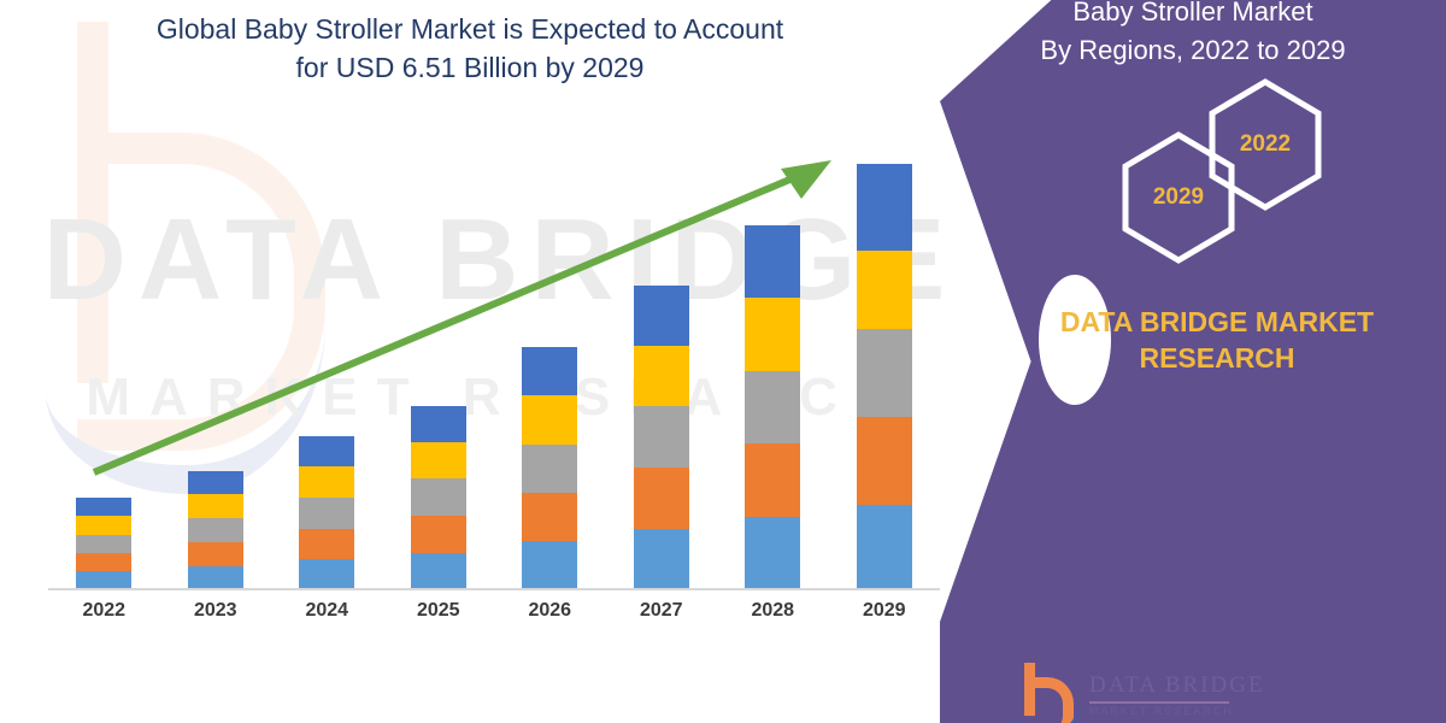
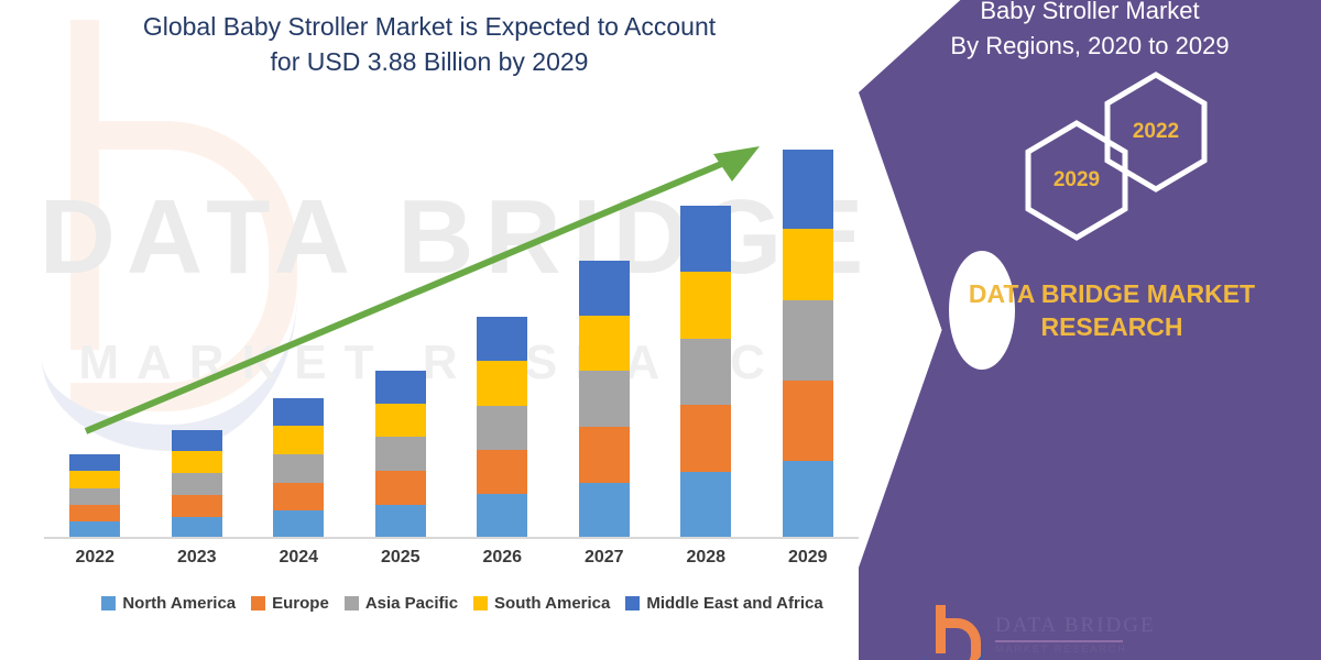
  DATA BRIDGE
  MARKET RSAC
  Global Baby Stroller Market is Expected to Account
- for USD 6.51 Billion by 2029
+ for USD 3.88 Billion by 2029
  2022
  2023
  2024
  2025
  2026
  2027
  2028
  2029
+ North America
+ Europe
+ Asia Pacific
+ South America
+ Middle East and Africa
  Baby Stroller Market
- By Regions, 2022 to 2029
+ By Regions, 2020 to 2029
  2029
  2022
  DATA BRIDGE MARKET
  RESEARCH
